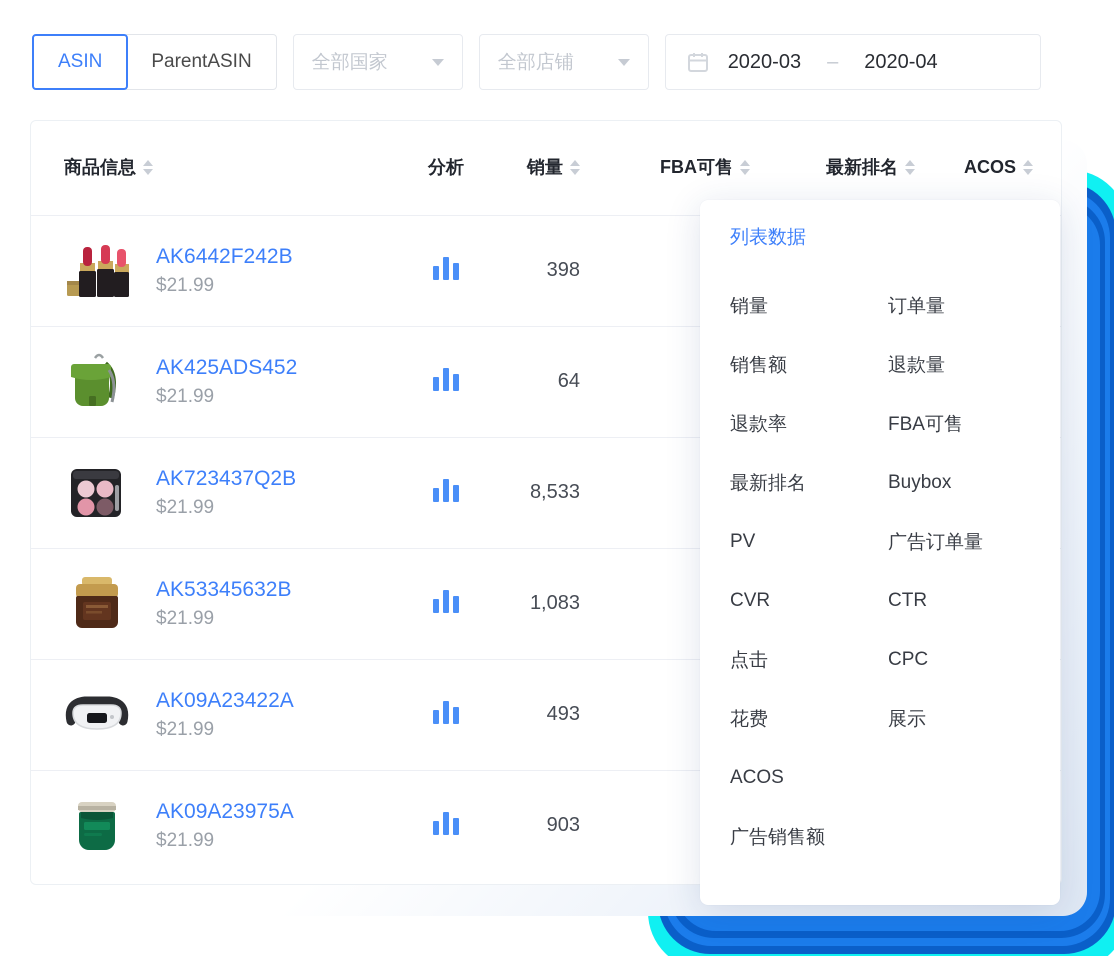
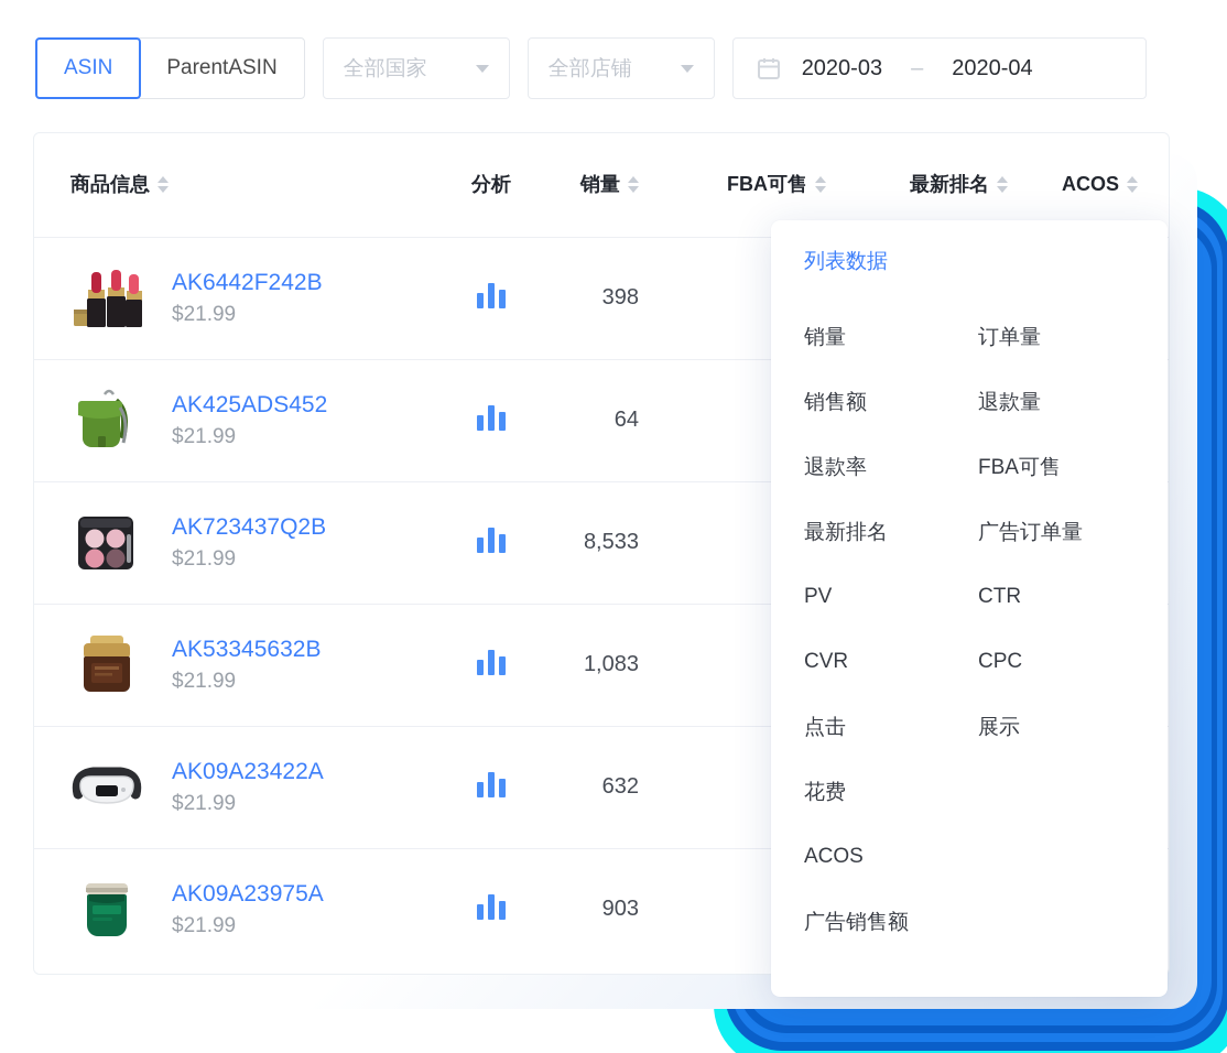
  ASIN
  ParentASIN
  全部国家
  全部店铺
  2020-03
  –
  2020-04
  商品信息	分析	销量	FBA可售	最新排名	ACOS
  AK6442F242B $21.99		398
  AK425ADS452 $21.99		64
  AK723437Q2B $21.99		8,533
  AK53345632B $21.99		1,083
- AK09A23422A $21.99		493
+ AK09A23422A $21.99		632
  AK09A23975A $21.99		903
  列表数据
  销量
  销售额
  退款率
  最新排名
  PV
  CVR
  点击
  花费
  ACOS
  广告销售额
  订单量
  退款量
  FBA可售
- Buybox
  广告订单量
  CTR
  CPC
  展示
